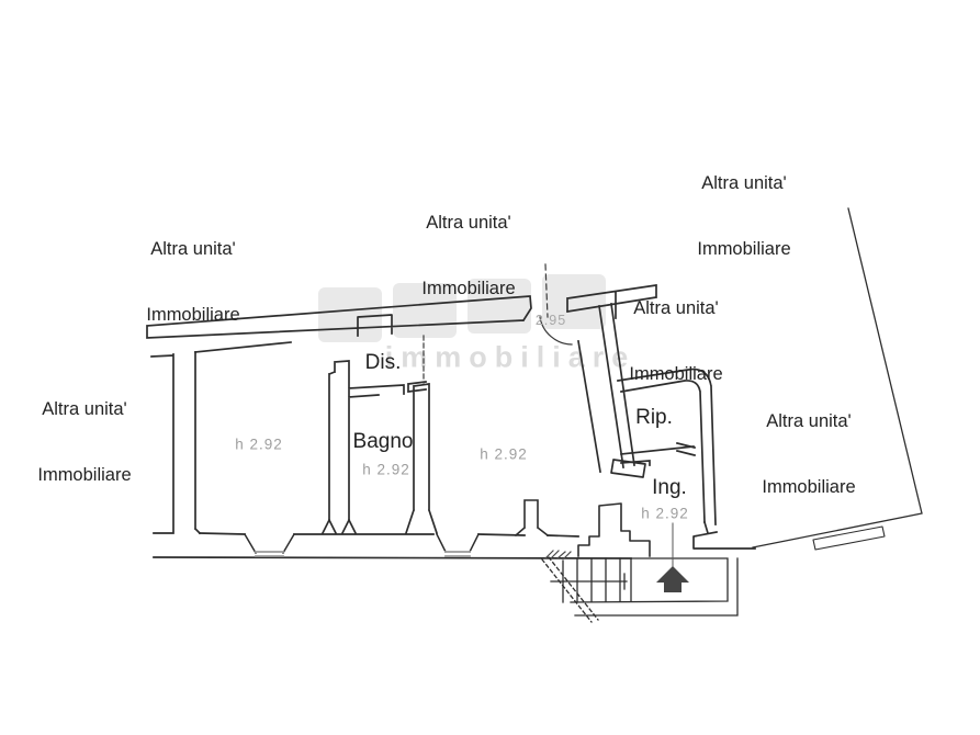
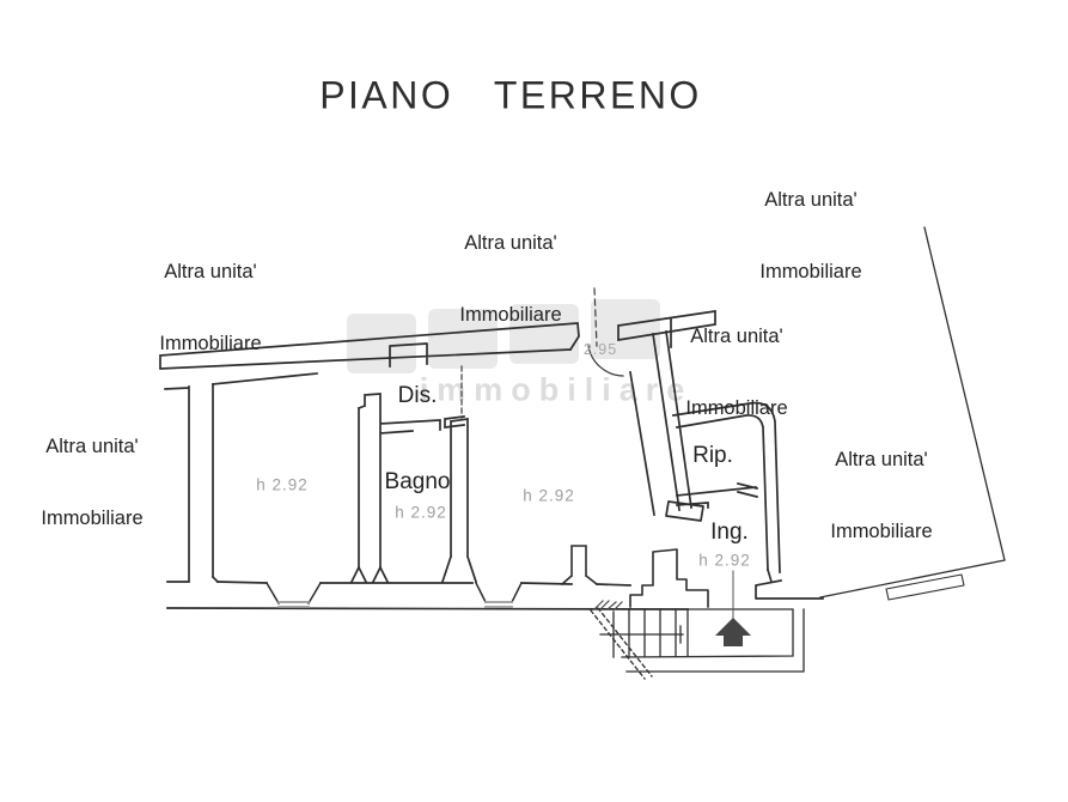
  immobilire
+ PIANO TERRENO
  Altra unita'
  Immobiliare
  Altra unita'
  Immobiliare
  Altra unita'
  Immobiliare
  Altra unita'
  Immobiliare
  Altra unita'
  Immobiliare
  Altra unita'
  Immobiliare
  Dis.
  h 2.92
  Bagno
  h 2.92
  h 2.92
  Rip.
  Ing.
  h 2.92
  2.95
